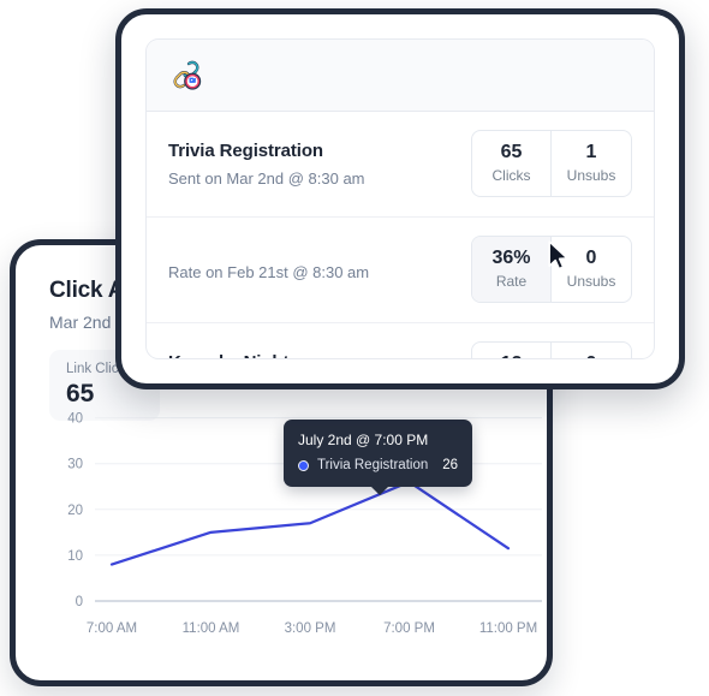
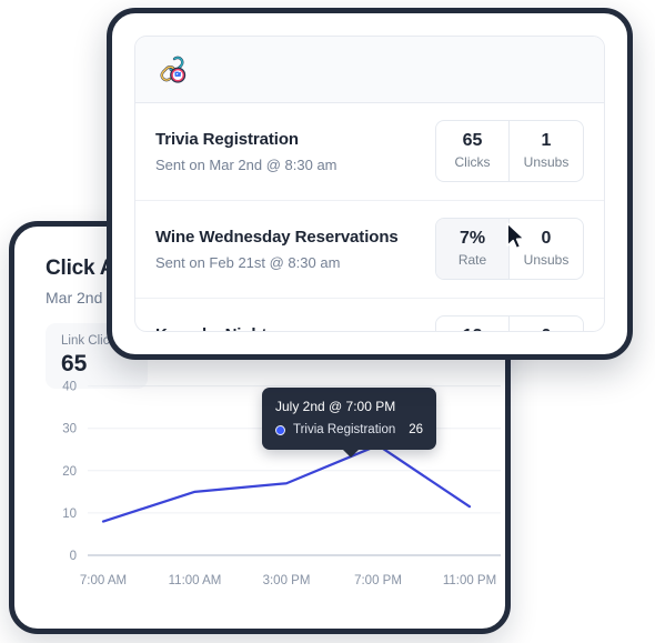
  Mar 2nd
  Link Clic
  65
  0
  10
  20
  30
  40
  7:00 AM
  11:00 AM
  3:00 PM
  7:00 PM
  11:00 PM
  July 2nd @ 7:00 PM
  Trivia Registration
  26
  Trivia Registration
  Sent on Mar 2nd @ 8:30 am
  65
  Clicks
  1
  Unsubs
+ Wine Wednesday Reservations
- Rate on Feb 21st @ 8:30 am
+ Sent on Feb 21st @ 8:30 am
- 36%
+ 7%
  Rate
  0
  Unsubs
